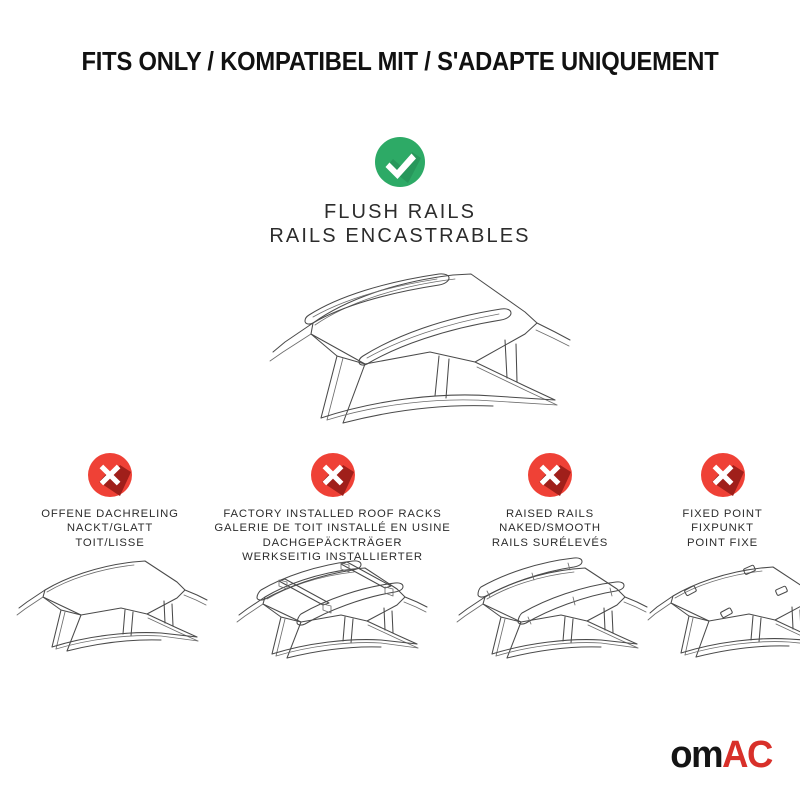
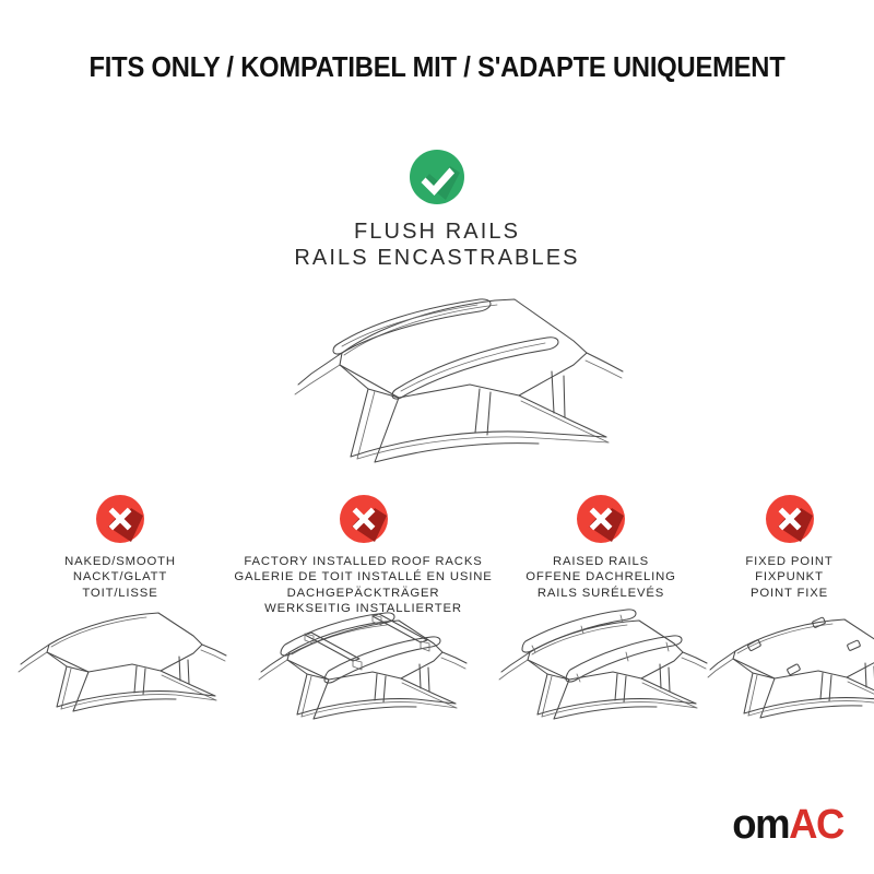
  FITS ONLY / KOMPATIBEL MIT / S'ADAPTE UNIQUEMENT
  FLUSH RAILS
  RAILS ENCASTRABLES
- OFFENE DACHRELING
+ NAKED/SMOOTH
  NACKT/GLATT
  TOIT/LISSE
  FACTORY INSTALLED ROOF RACKS
  GALERIE DE TOIT INSTALLÉ EN USINE
  DACHGEPÄCKTRÄGER
  WERKSEITIG INSTALLIERTER
  RAISED RAILS
- NAKED/SMOOTH
+ OFFENE DACHRELING
  RAILS SURÉLEVÉS
  FIXED POINT
  FIXPUNKT
  POINT FIXE
  omAC
